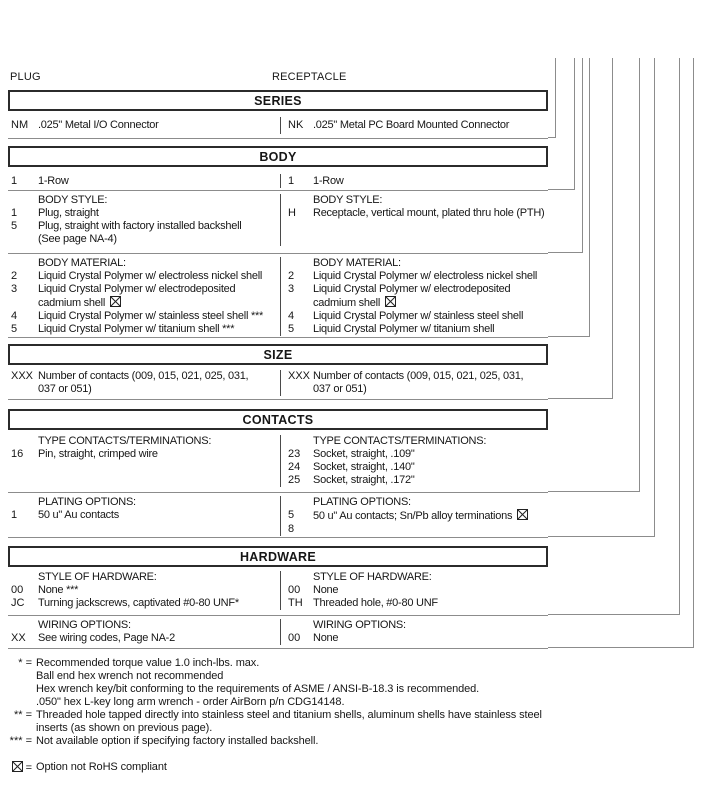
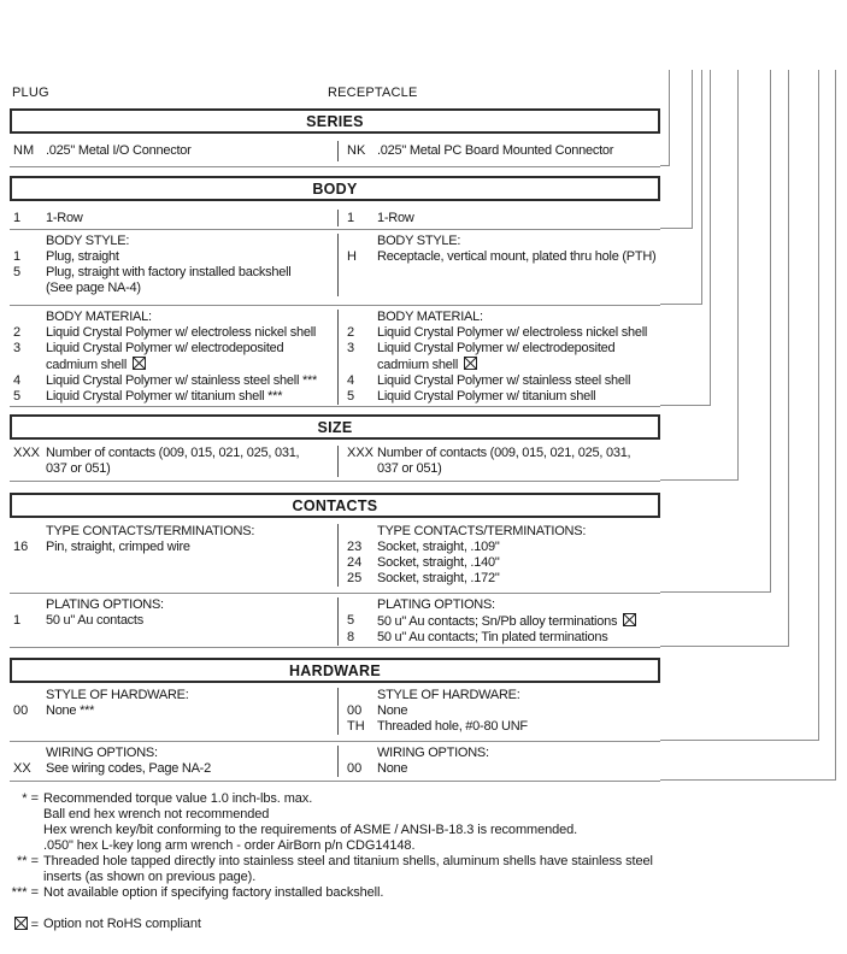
  PLUG
  RECEPTACLE
  SERIES
  NM
  .025" Metal I/O Connector
  NK
  .025" Metal PC Board Mounted Connector
  BODY
  1
  1-Row
  1
  1-Row
  BODY STYLE:
  1
  Plug, straight
  5
  Plug, straight with factory installed backshell
  (See page NA-4)
  BODY STYLE:
  H
  Receptacle, vertical mount, plated thru hole (PTH)
  BODY MATERIAL:
  2
  Liquid Crystal Polymer w/ electroless nickel shell
  3
  Liquid Crystal Polymer w/ electrodeposited
  cadmium shell
  4
  Liquid Crystal Polymer w/ stainless steel shell ***
  5
  Liquid Crystal Polymer w/ titanium shell ***
  BODY MATERIAL:
  2
  Liquid Crystal Polymer w/ electroless nickel shell
  3
  Liquid Crystal Polymer w/ electrodeposited
  cadmium shell
  4
  Liquid Crystal Polymer w/ stainless steel shell
  5
  Liquid Crystal Polymer w/ titanium shell
  SIZE
  XXX
  Number of contacts (009, 015, 021, 025, 031,
  037 or 051)
  XXX
  Number of contacts (009, 015, 021, 025, 031,
  037 or 051)
  CONTACTS
  TYPE CONTACTS/TERMINATIONS:
  16
  Pin, straight, crimped wire
  TYPE CONTACTS/TERMINATIONS:
  23
  Socket, straight, .109"
  24
  Socket, straight, .140"
  25
  Socket, straight, .172"
  PLATING OPTIONS:
  1
  50 u" Au contacts
  PLATING OPTIONS:
  5
  50 u" Au contacts; Sn/Pb alloy terminations
  8
+ 50 u" Au contacts; Tin plated terminations
  HARDWARE
  STYLE OF HARDWARE:
  00
  None ***
- JC
- Turning jackscrews, captivated #0-80 UNF*
  STYLE OF HARDWARE:
  00
  None
  TH
  Threaded hole, #0-80 UNF
  WIRING OPTIONS:
  XX
  See wiring codes, Page NA-2
  WIRING OPTIONS:
  00
  None
  * =
  Recommended torque value 1.0 inch-lbs. max.
  Ball end hex wrench not recommended
  Hex wrench key/bit conforming to the requirements of ASME / ANSI-B-18.3 is recommended.
  .050" hex L-key long arm wrench - order AirBorn p/n CDG14148.
  ** =
  Threaded hole tapped directly into stainless steel and titanium shells, aluminum shells have stainless steel
  inserts (as shown on previous page).
  *** =
  Not available option if specifying factory installed backshell.
  =
  Option not RoHS compliant
